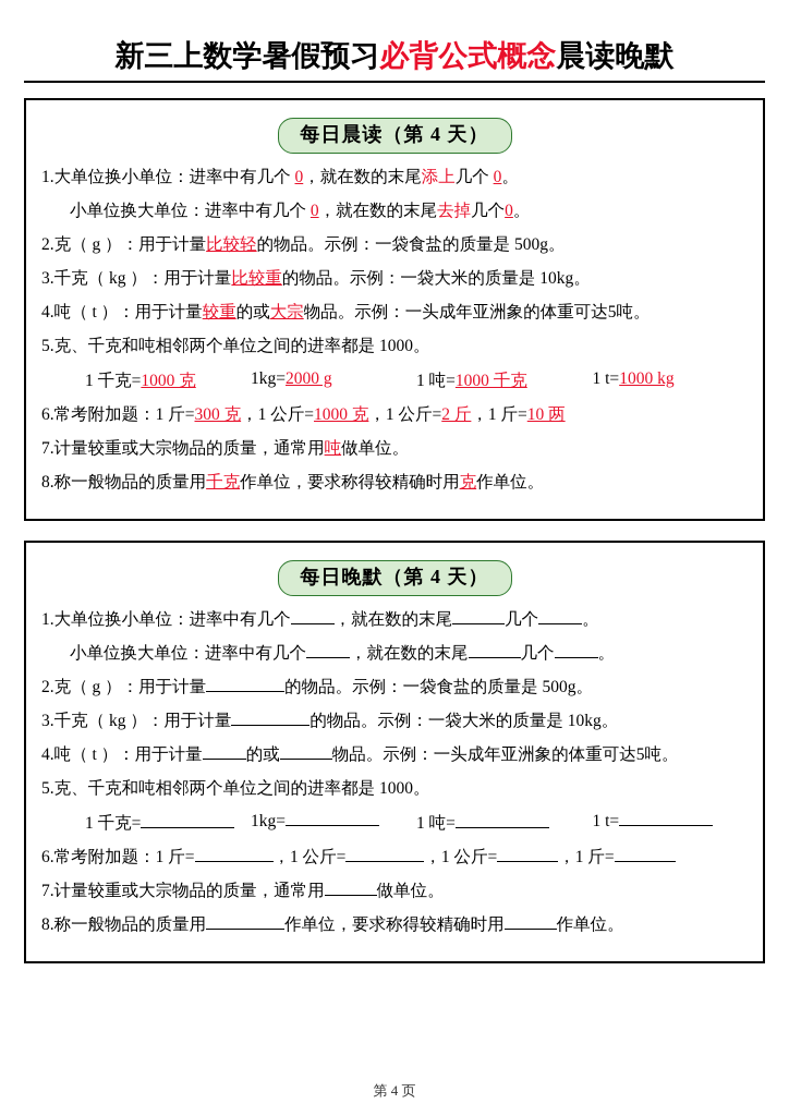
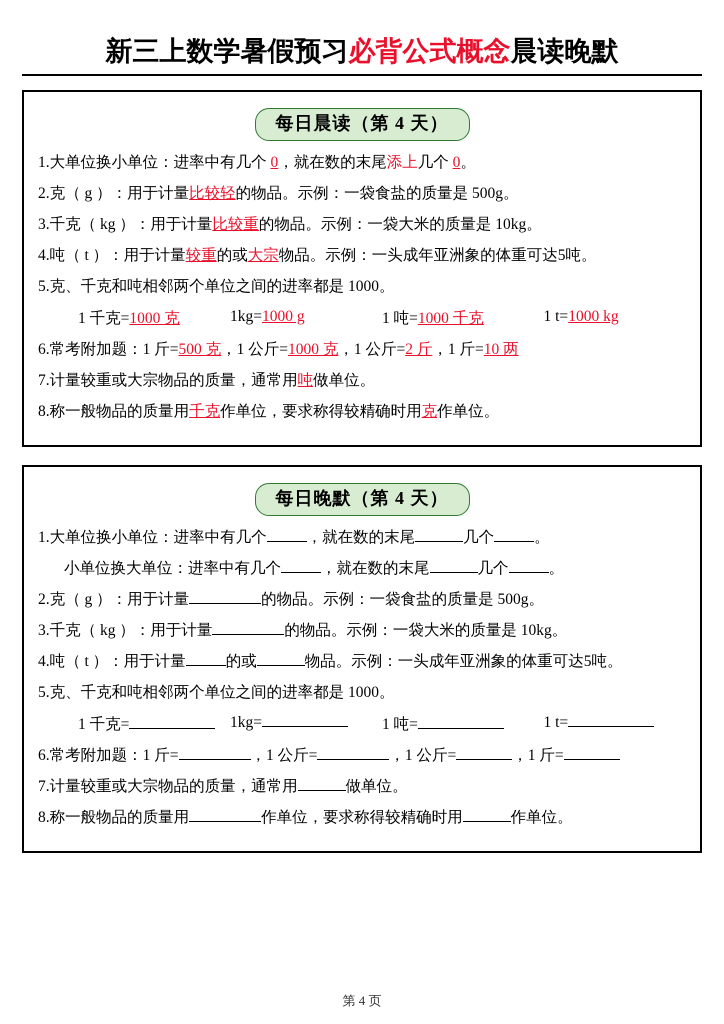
  新三上数学暑假预习必背公式概念晨读晚默
  每日晨读（第 4 天）
  1.大单位换小单位：进率中有几个 0，就在数的末尾添上几个 0。
- 小单位换大单位：进率中有几个 0，就在数的末尾去掉几个0。
  2.克（ g ）：用于计量比较轻的物品。示例：一袋食盐的质量是 500g。
  3.千克（ kg ）：用于计量比较重的物品。示例：一袋大米的质量是 10kg。
  4.吨（ t ）：用于计量较重的或大宗物品。示例：一头成年亚洲象的体重可达5吨。
  5.克、千克和吨相邻两个单位之间的进率都是 1000。
  1 千克=1000 克
- 1kg=2000 g
+ 1kg=1000 g
  1 吨=1000 千克
  1 t=1000 kg
- 6.常考附加题：1 斤=300 克，1 公斤=1000 克，1 公斤=2 斤，1 斤=10 两
+ 6.常考附加题：1 斤=500 克，1 公斤=1000 克，1 公斤=2 斤，1 斤=10 两
  7.计量较重或大宗物品的质量，通常用吨做单位。
  8.称一般物品的质量用千克作单位，要求称得较精确时用克作单位。
  每日晚默（第 4 天）
  1.大单位换小单位：进率中有几个 ，就在数的末尾 几个 。
  小单位换大单位：进率中有几个 ，就在数的末尾 几个 。
  2.克（ g ）：用于计量 的物品。示例：一袋食盐的质量是 500g。
  3.千克（ kg ）：用于计量 的物品。示例：一袋大米的质量是 10kg。
  4.吨（ t ）：用于计量 的或 物品。示例：一头成年亚洲象的体重可达5吨。
  5.克、千克和吨相邻两个单位之间的进率都是 1000。
  1 千克=
  1kg=
  1 吨=
  1 t=
  6.常考附加题：1 斤= ，1 公斤= ，1 公斤= ，1 斤=
  7.计量较重或大宗物品的质量，通常用 做单位。
  8.称一般物品的质量用 作单位，要求称得较精确时用 作单位。
  第 4 页
